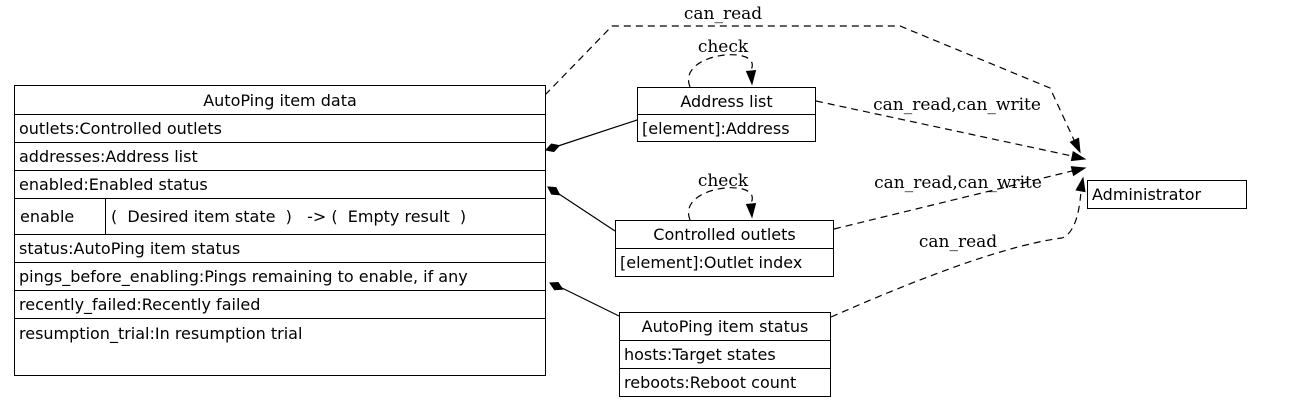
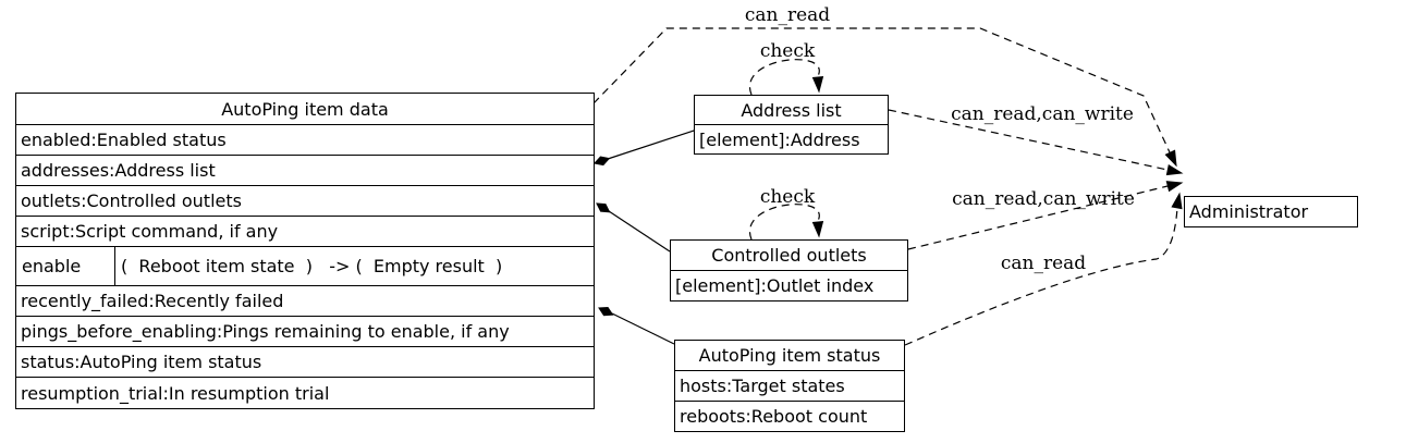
  AutoPing item data
- outlets:Controlled outlets
+ enabled:Enabled status
  addresses:Address list
- enabled:Enabled status
+ outlets:Controlled outlets
+ script:Script command, if any
  enable
- ( Desired item state ) -> ( Empty result )
+ ( Reboot item state ) -> ( Empty result )
- status:AutoPing item status
+ recently_failed:Recently failed
  pings_before_enabling:Pings remaining to enable, if any
- recently_failed:Recently failed
+ status:AutoPing item status
  resumption_trial:In resumption trial
  Address list
  [element]:Address
  Controlled outlets
  [element]:Outlet index
  AutoPing item status
  hosts:Target states
  reboots:Reboot count
  Administrator
  can_read
  check
  can_read,can_write
  check
  can_read,can_write
  can_read
